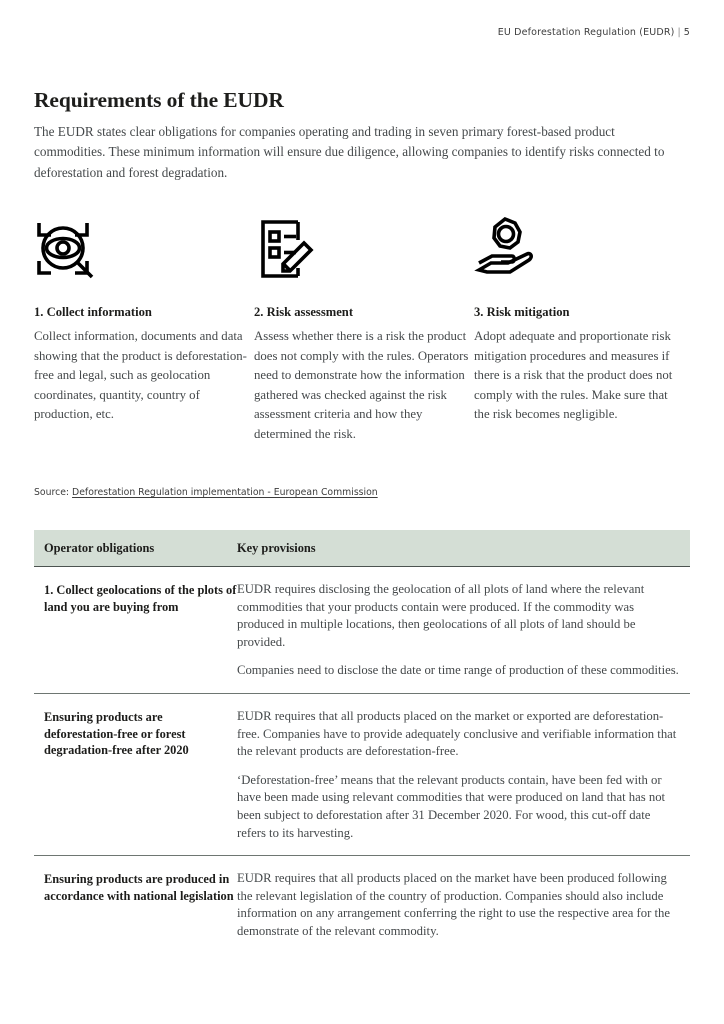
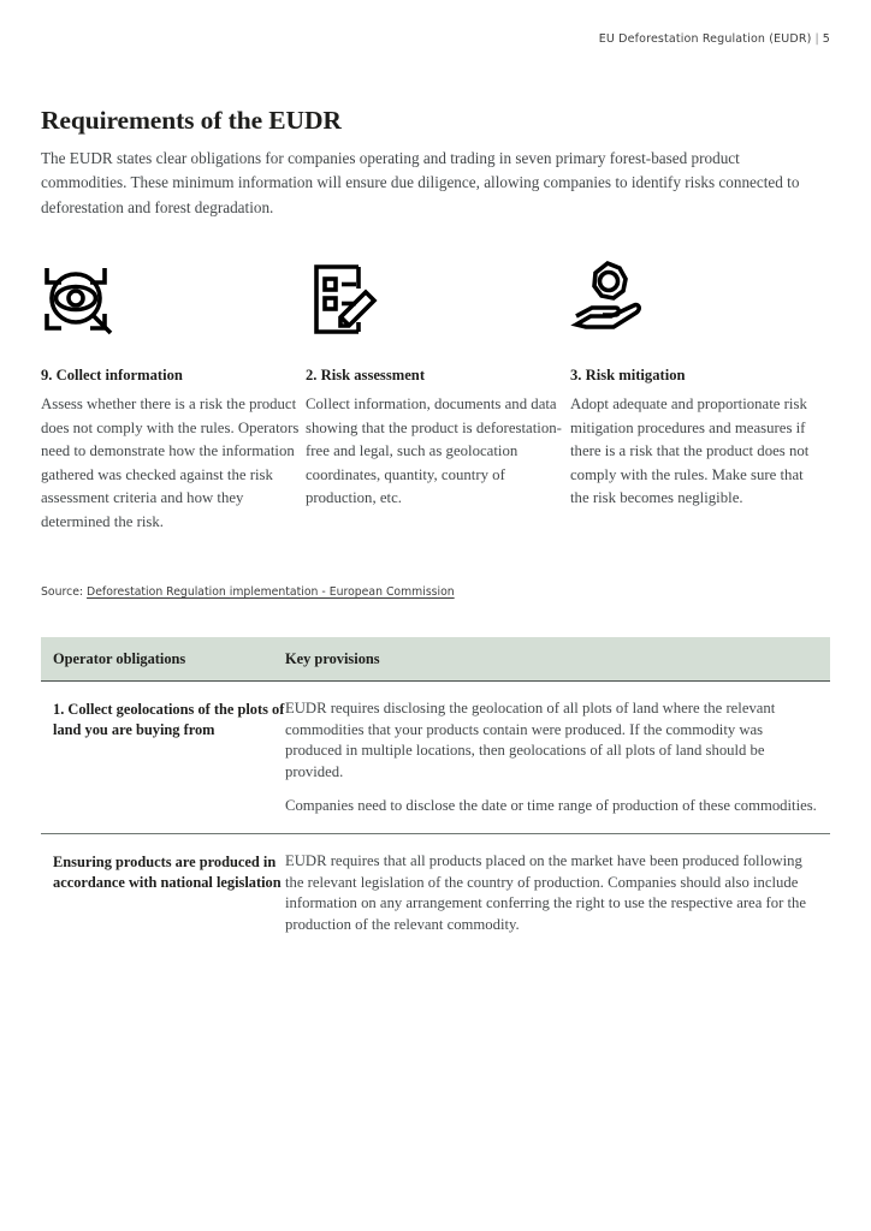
  EU Deforestation Regulation (EUDR) | 5
  Requirements of the EUDR
  The EUDR states clear obligations for companies operating and trading in seven primary forest-based product commodities. These minimum information will ensure due diligence, allowing companies to identify risks connected to deforestation and forest degradation.
- 1. Collect information
+ 9. Collect information
- Collect information, documents and data showing that the product is deforestation-free and legal, such as geolocation coordinates, quantity, country of production, etc.
+ Assess whether there is a risk the product does not comply with the rules. Operators need to demonstrate how the information gathered was checked against the risk assessment criteria and how they determined the risk.
  2. Risk assessment
- Assess whether there is a risk the product does not comply with the rules. Operators need to demonstrate how the information gathered was checked against the risk assessment criteria and how they determined the risk.
+ Collect information, documents and data showing that the product is deforestation-free and legal, such as geolocation coordinates, quantity, country of production, etc.
  3. Risk mitigation
  Adopt adequate and proportionate risk mitigation procedures and measures if there is a risk that the product does not comply with the rules. Make sure that the risk becomes negligible.
  Source: Deforestation Regulation implementation - European Commission
  Operator obligations
  Key provisions
  1. Collect geolocations of the plots of land you are buying from
  EUDR requires disclosing the geolocation of all plots of land where the relevant commodities that your products contain were produced. If the commodity was produced in multiple locations, then geolocations of all plots of land should be provided.
  Companies need to disclose the date or time range of production of these commodities.
- Ensuring products are deforestation-free or forest degradation-free after 2020
- EUDR requires that all products placed on the market or exported are deforestation-free. Companies have to provide adequately conclusive and verifiable information that the relevant products are deforestation-free.
- ‘Deforestation-free’ means that the relevant products contain, have been fed with or have been made using relevant commodities that were produced on land that has not been subject to deforestation after 31 December 2020. For wood, this cut-off date refers to its harvesting.
  Ensuring products are produced in accordance with national legislation
- EUDR requires that all products placed on the market have been produced following the relevant legislation of the country of production. Companies should also include information on any arrangement conferring the right to use the respective area for the demonstrate of the relevant commodity.
+ EUDR requires that all products placed on the market have been produced following the relevant legislation of the country of production. Companies should also include information on any arrangement conferring the right to use the respective area for the production of the relevant commodity.
